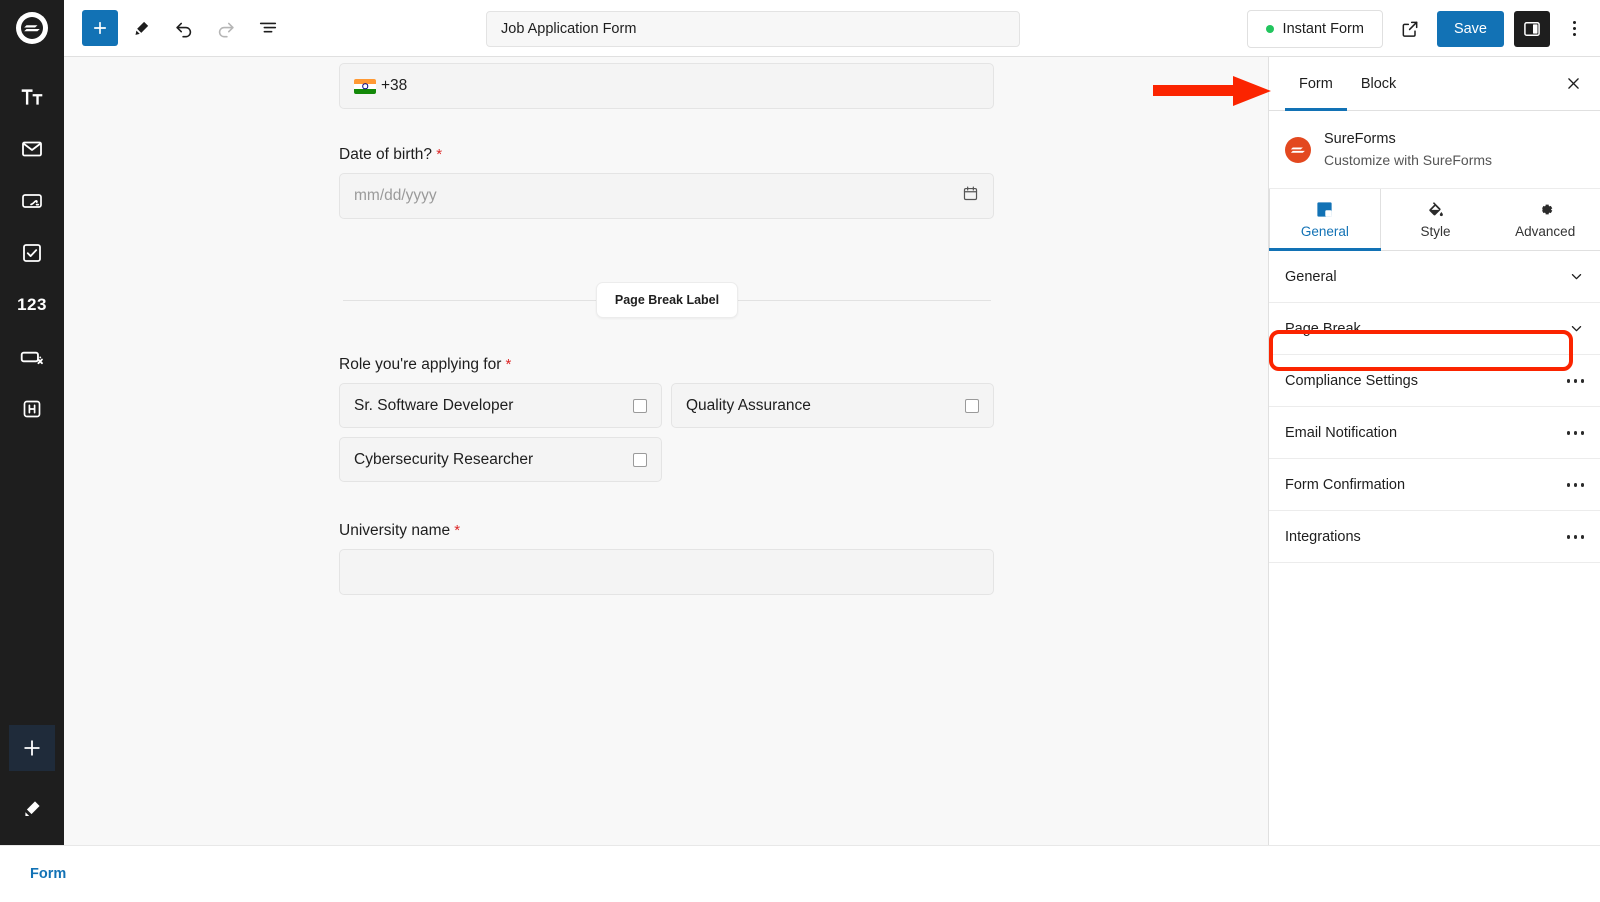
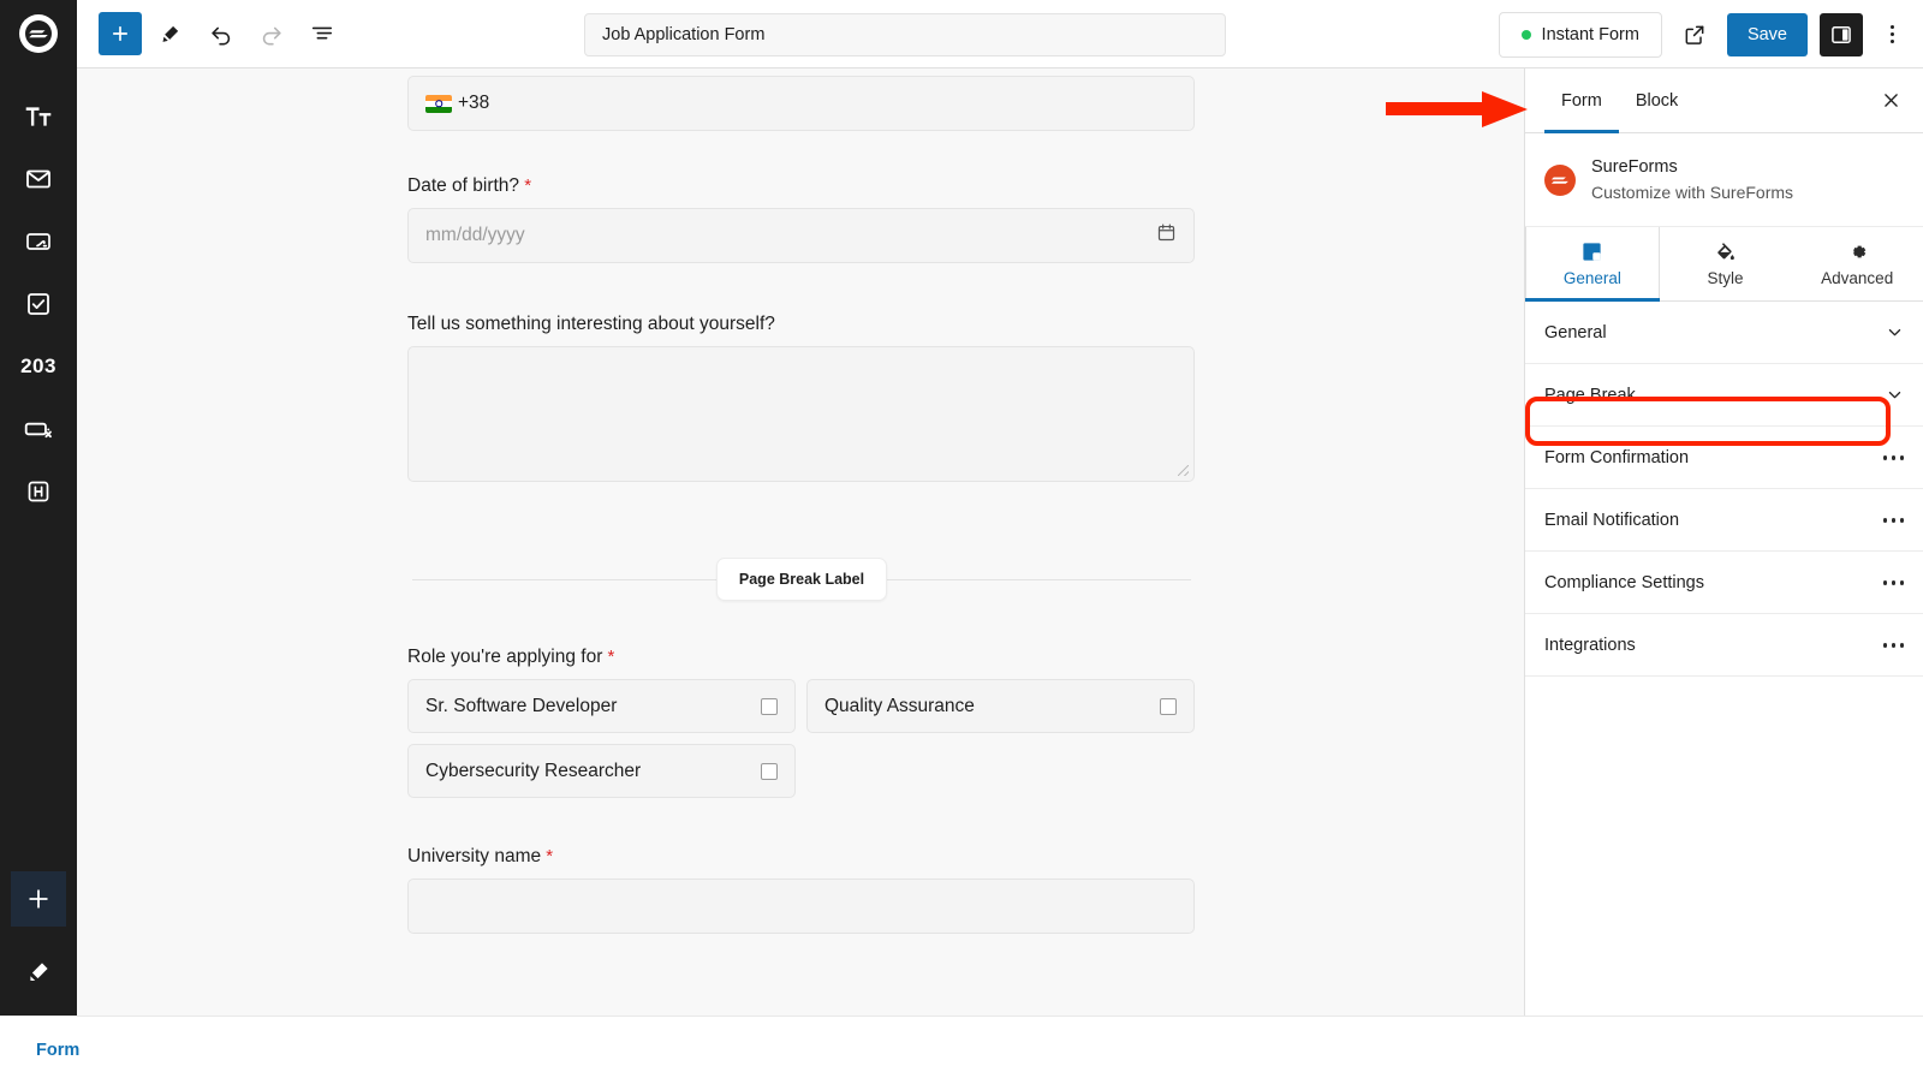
  Job Application Form
  Instant Form
  Save
- 123
+ 203
  +38
  Date of birth? *
  mm/dd/yyyy
+ Tell us something interesting about yourself?
  Page Break Label
  Role you're applying for *
  Sr. Software Developer
  Quality Assurance
  Cybersecurity Researcher
  University name *
  Form
  Block
  SureForms
  Customize with SureForms
  General
  Style
  Advanced
  General
  Page Break
- Compliance Settings
+ Form Confirmation
  Email Notification
- Form Confirmation
+ Compliance Settings
  Integrations
  Form
